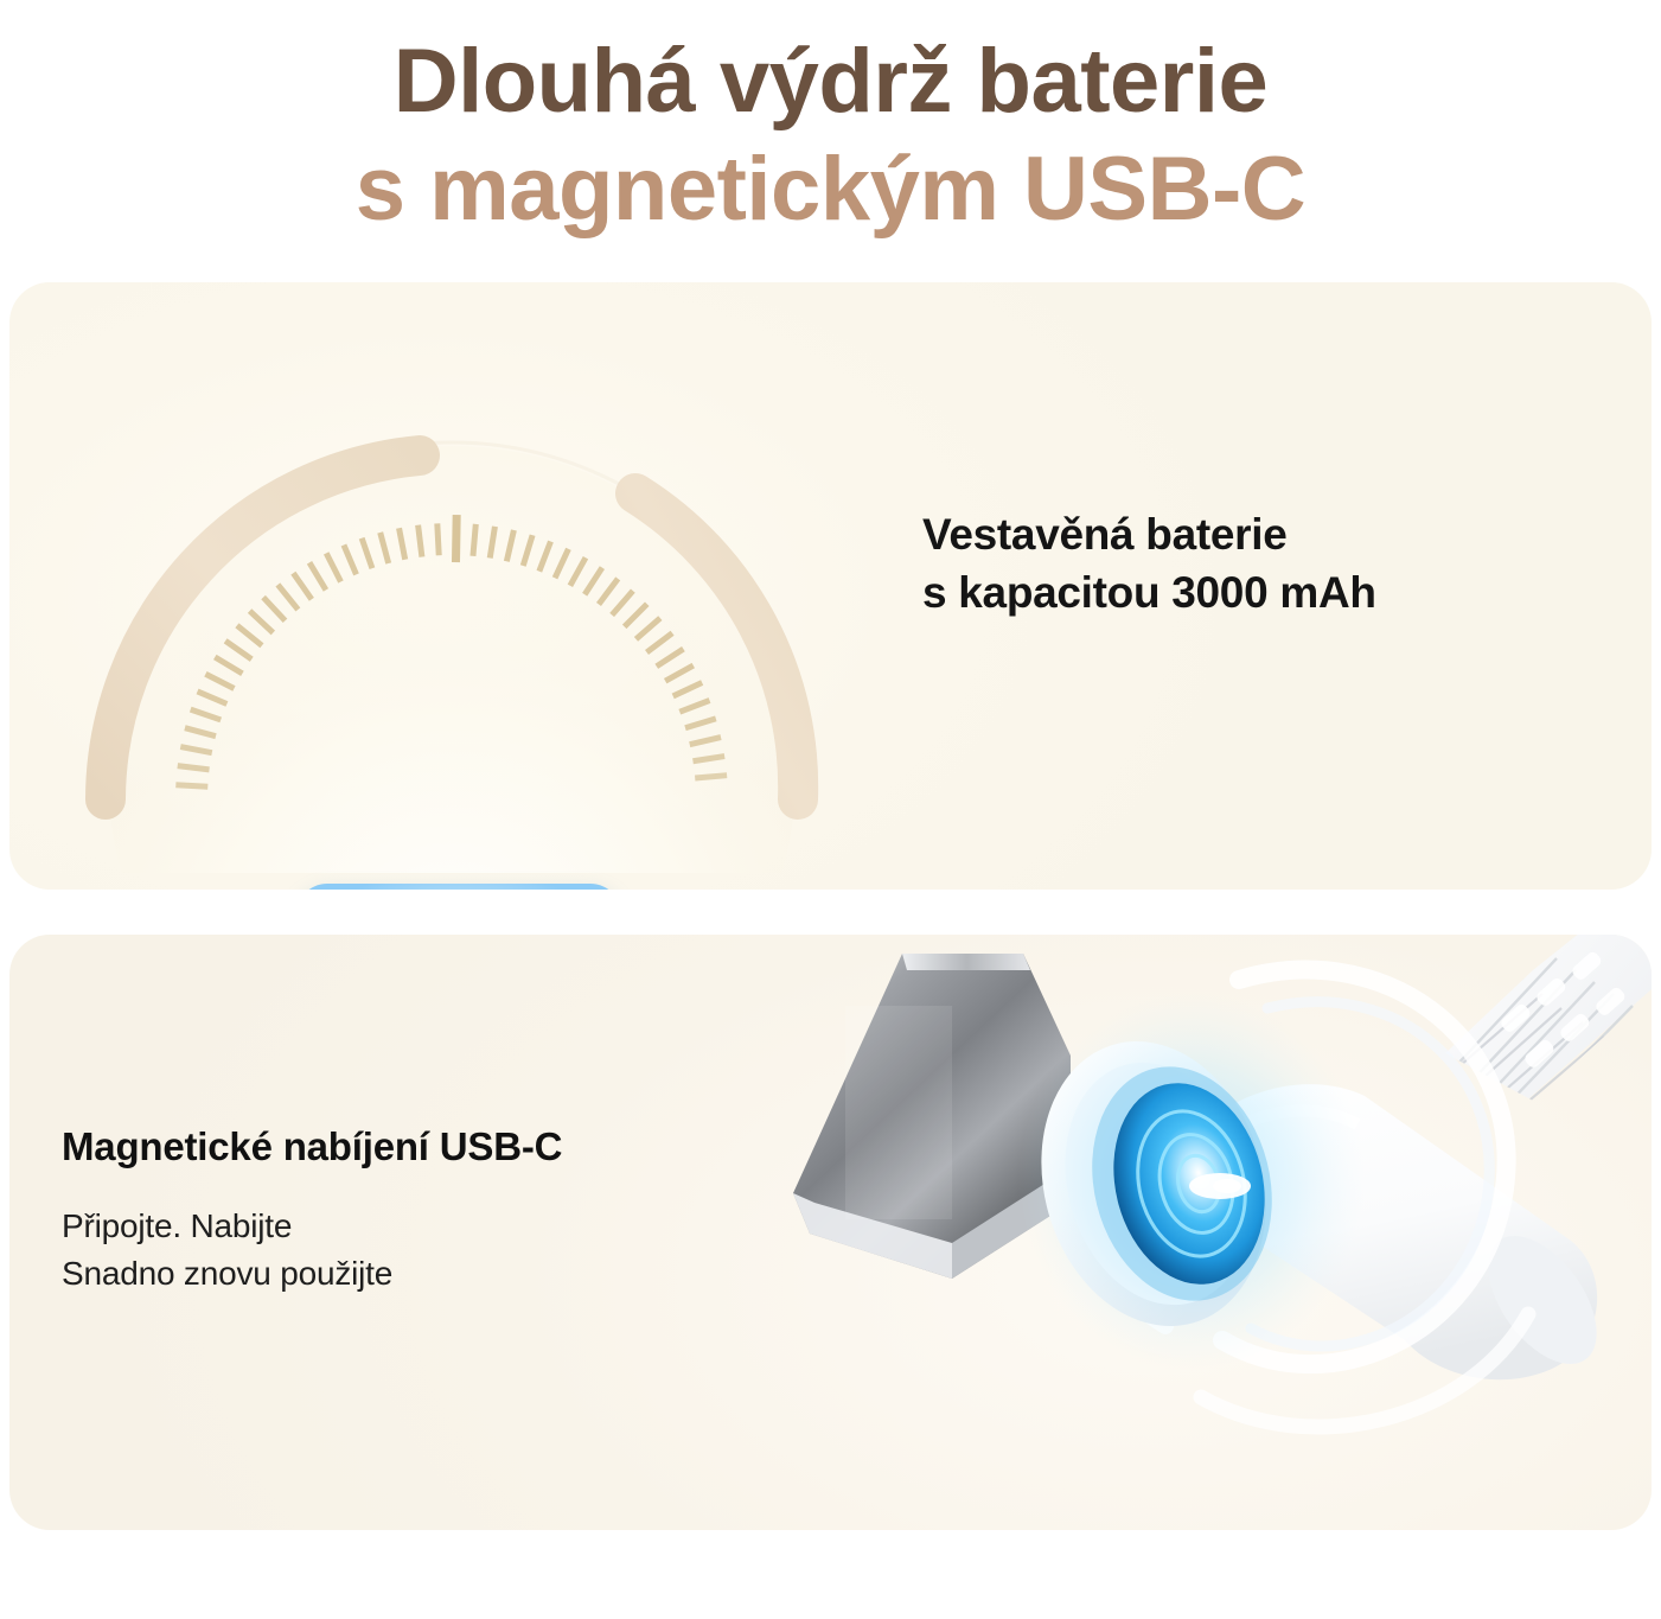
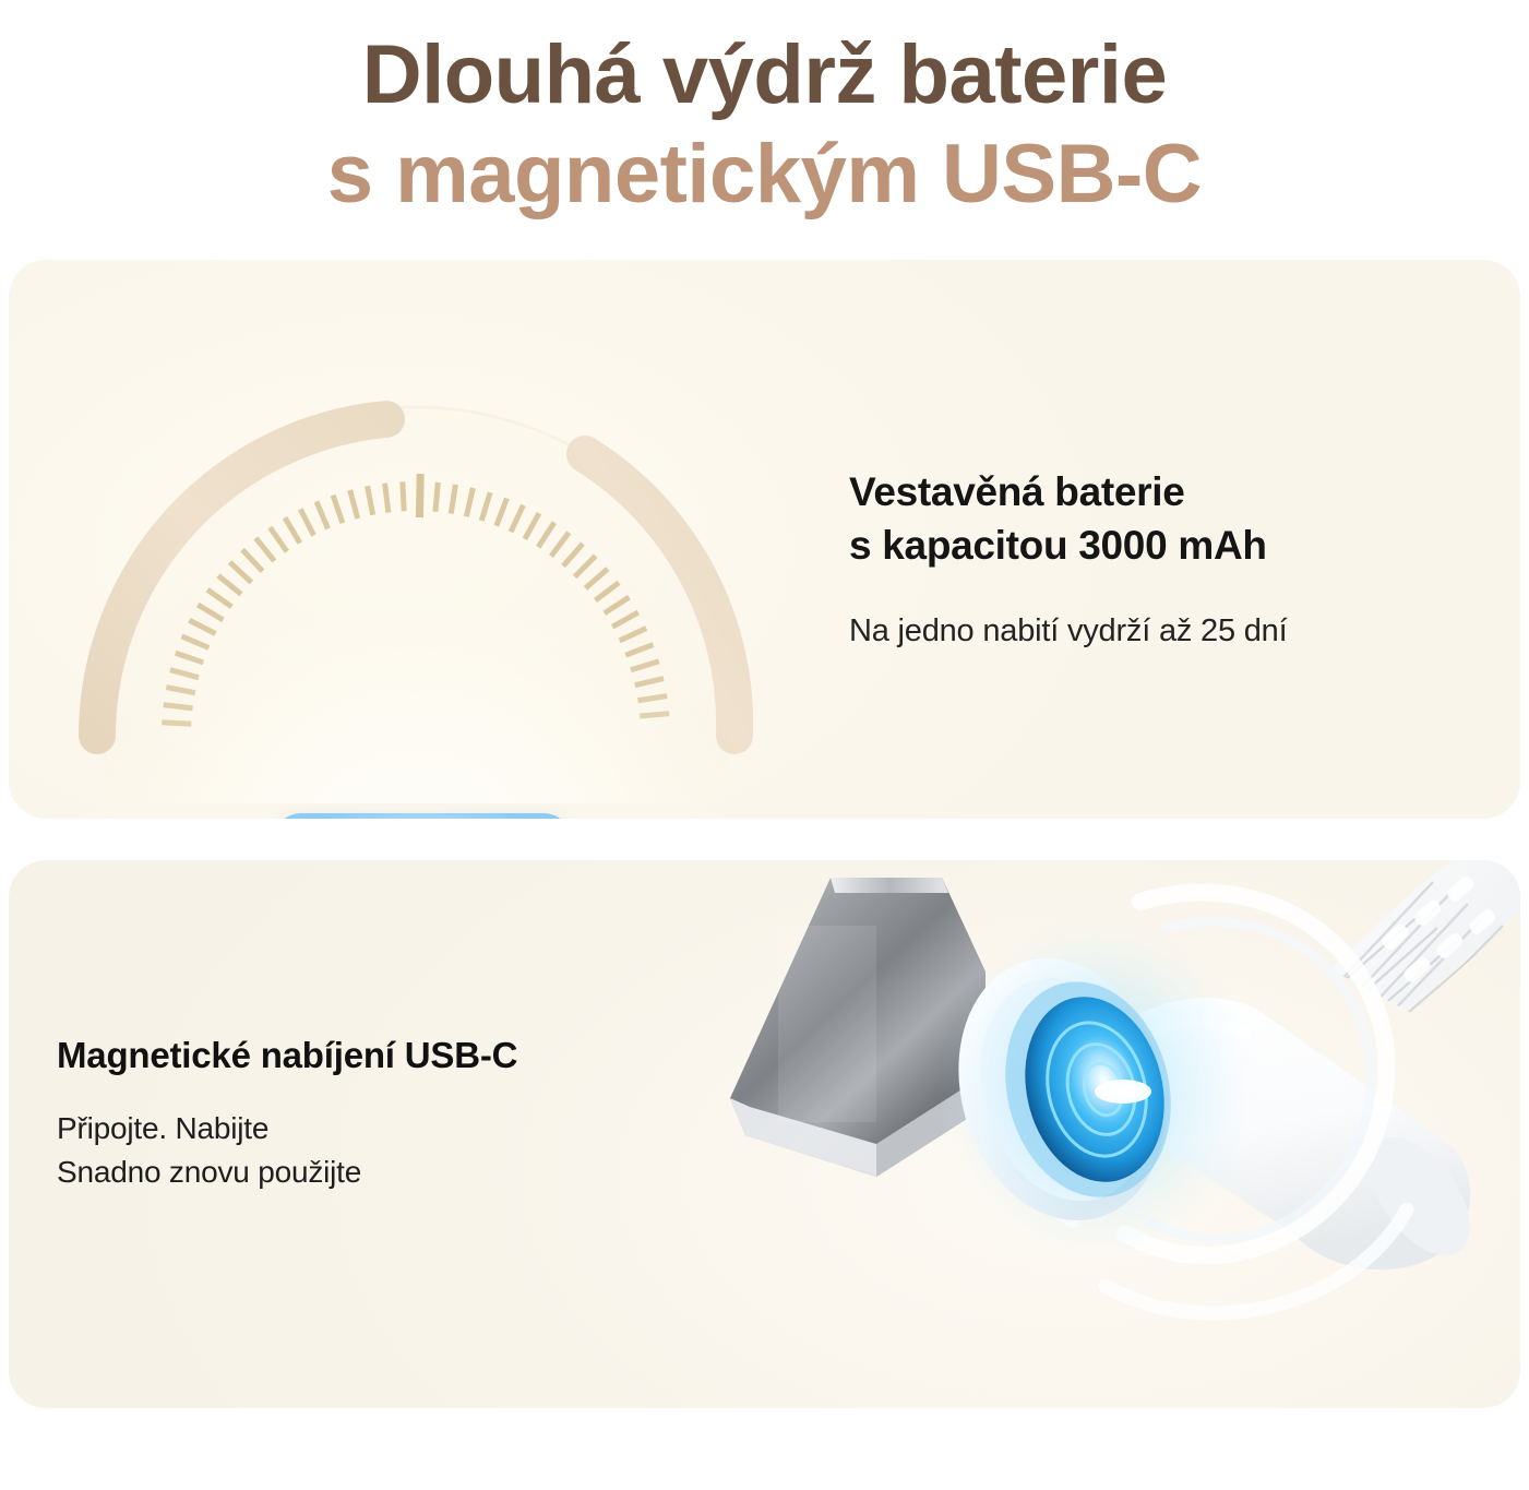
  Dlouhá výdrž baterie
  s magnetickým USB-C
  Vestavěná baterie
  s kapacitou 3000 mAh
+ Na jedno nabití vydrží až 25 dní
  Magnetické nabíjení USB-C
  Připojte. Nabijte
  Snadno znovu použijte
